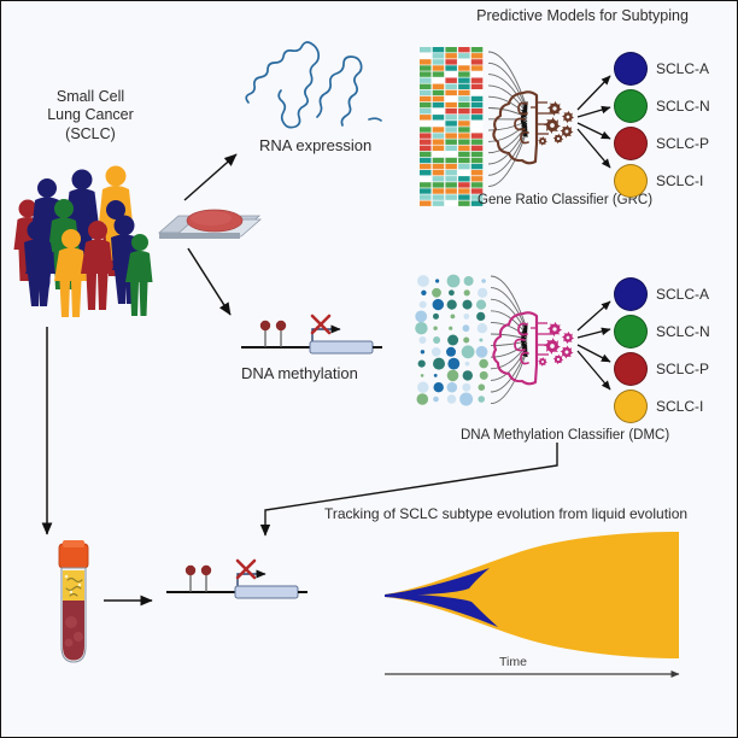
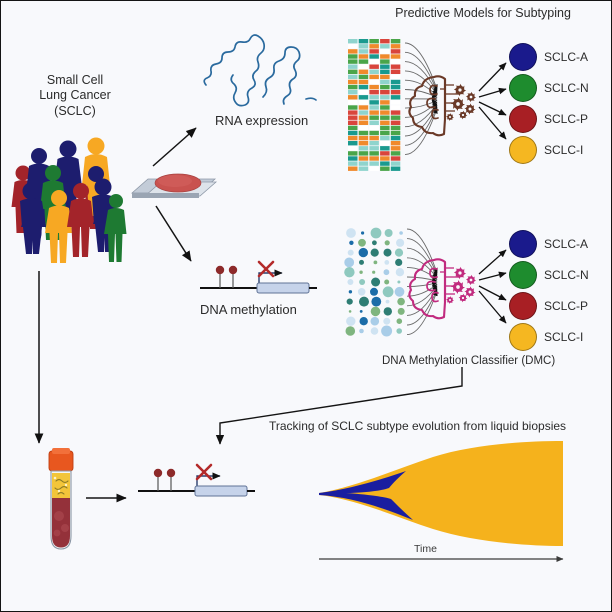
  Predictive Models for Subtyping
  Small Cell
  Lung Cancer
  (SCLC)
  RNA expression
  DNA methylation
- Gene Ratio Classifier (GRC)
  DNA Methylation Classifier (DMC)
- Tracking of SCLC subtype evolution from liquid evolution
+ Tracking of SCLC subtype evolution from liquid biopsies
  Time
  SCLC-A
  SCLC-N
  SCLC-P
  SCLC-I
  SCLC-A
  SCLC-N
  SCLC-P
  SCLC-I
